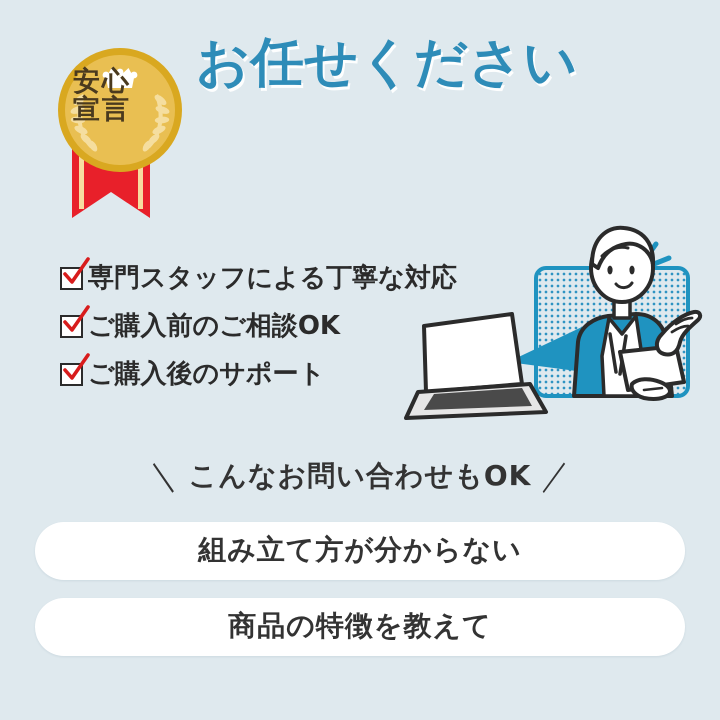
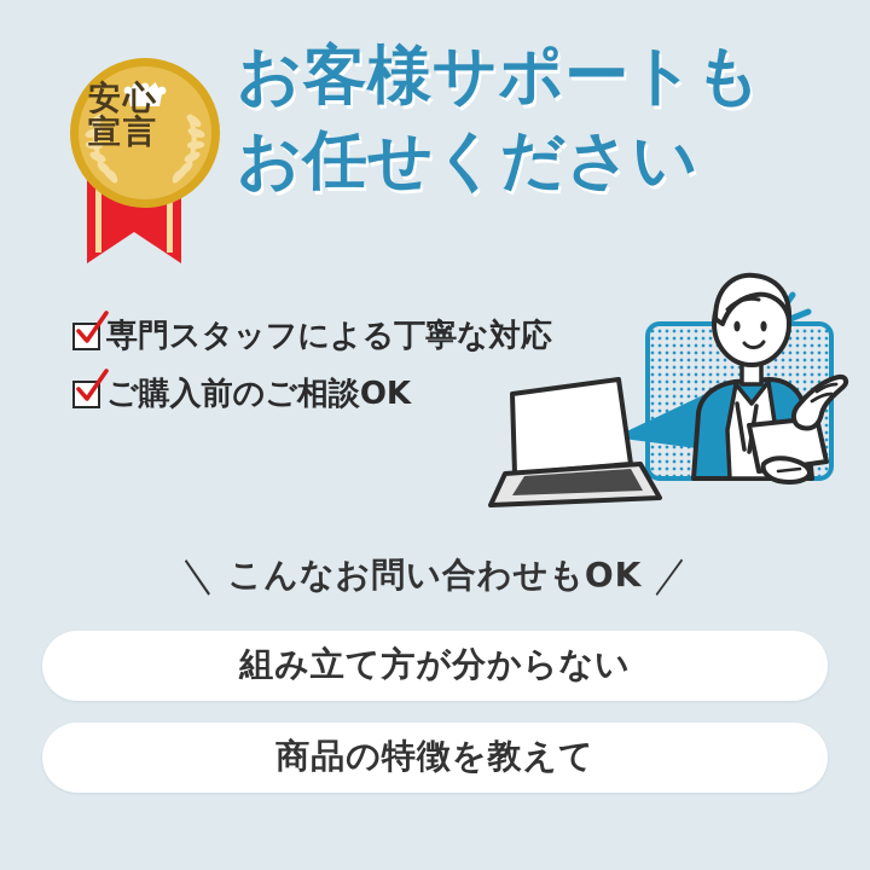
  安心
  宣言
+ お客様サポートも
  お任せください
  専門スタッフによる丁寧な対応
  ご購入前のご相談OK
- ご購入後のサポート
  ＼ こんなお問い合わせもOK ／
  組み立て方が分からない
  商品の特徴を教えて
